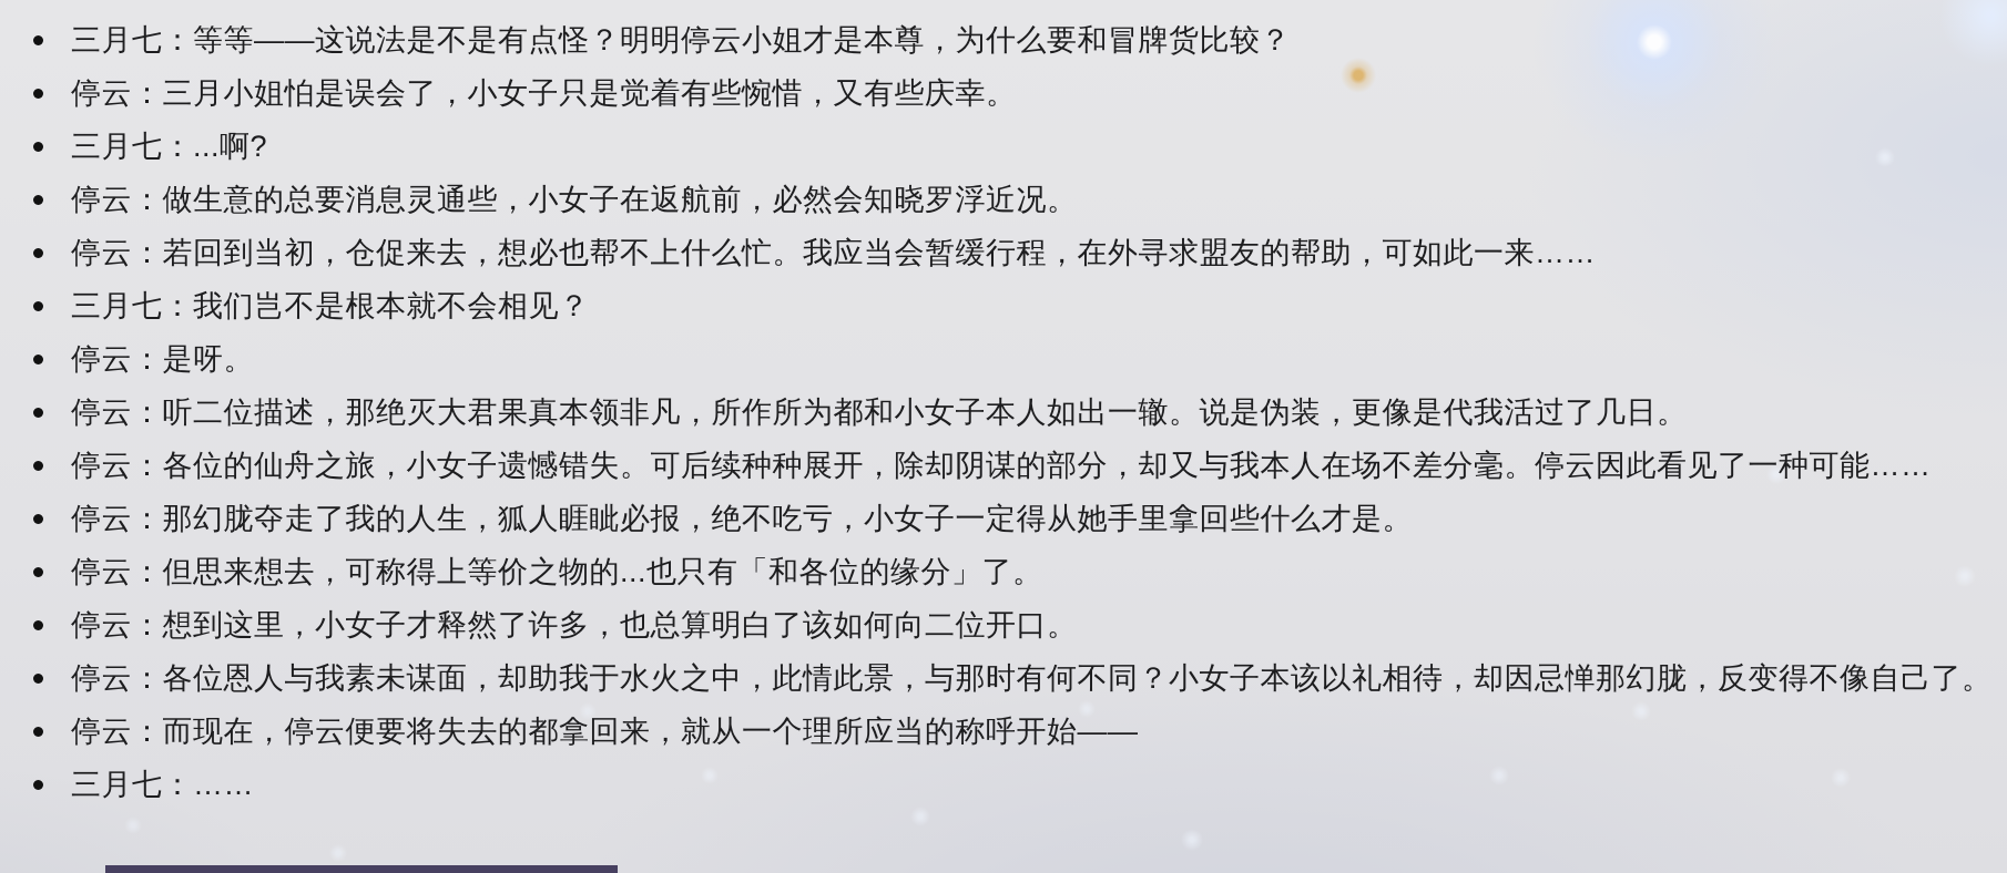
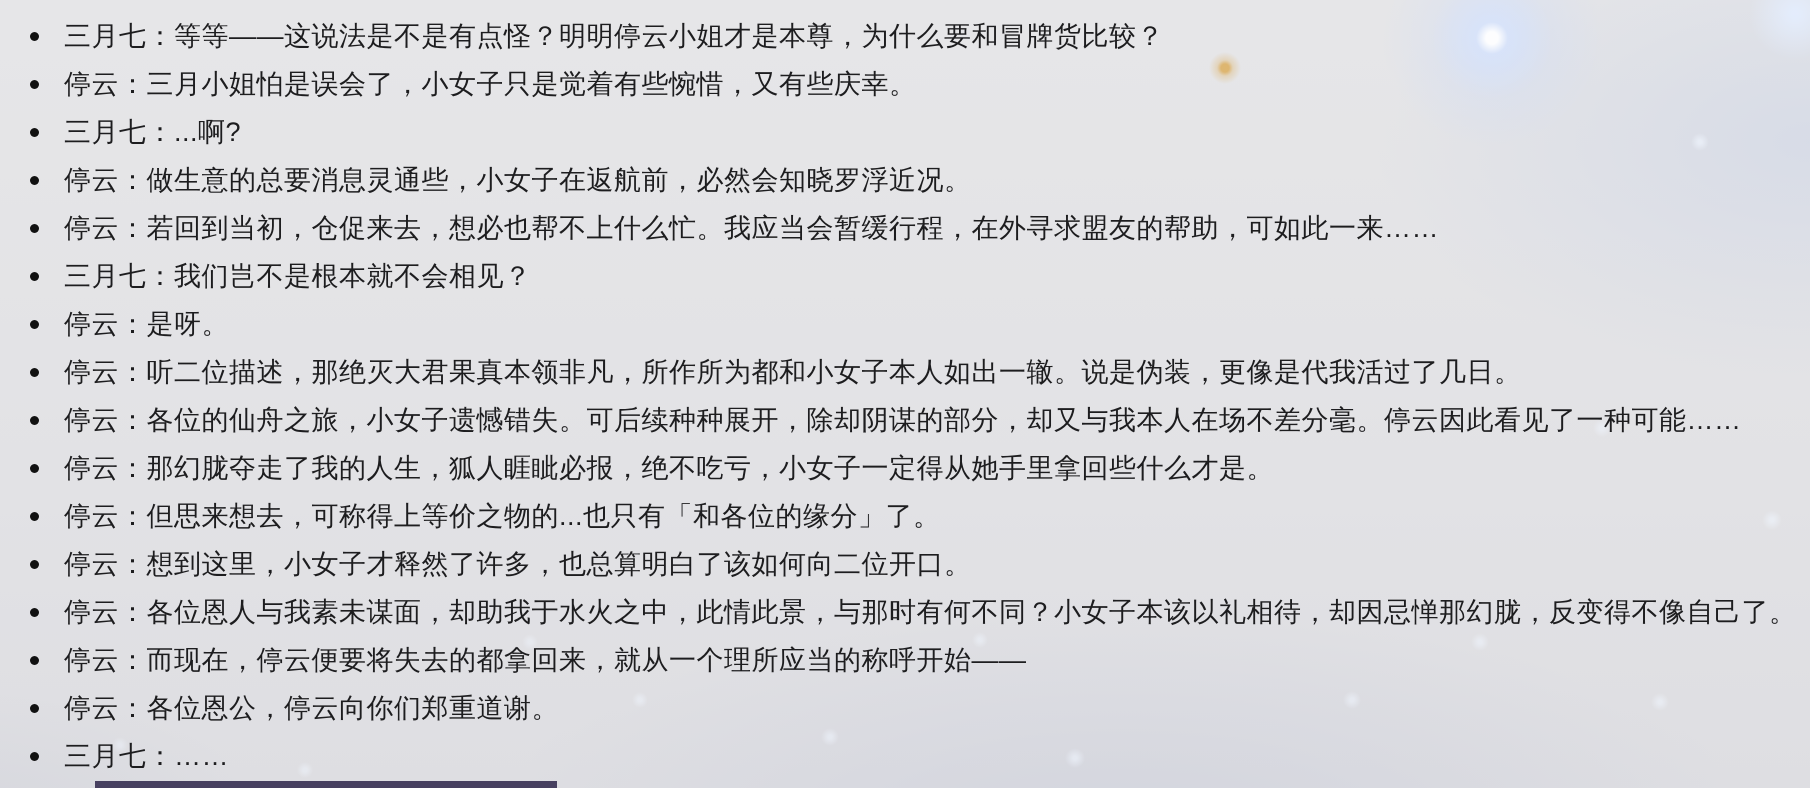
  三月七：等等——这说法是不是有点怪？明明停云小姐才是本尊，为什么要和冒牌货比较？
  停云：三月小姐怕是误会了，小女子只是觉着有些惋惜，又有些庆幸。
  三月七：...啊?
  停云：做生意的总要消息灵通些，小女子在返航前，必然会知晓罗浮近况。
  停云：若回到当初，仓促来去，想必也帮不上什么忙。我应当会暂缓行程，在外寻求盟友的帮助，可如此一来……
  三月七：我们岂不是根本就不会相见？
  停云：是呀。
  停云：听二位描述，那绝灭大君果真本领非凡，所作所为都和小女子本人如出一辙。说是伪装，更像是代我活过了几日。
  停云：各位的仙舟之旅，小女子遗憾错失。可后续种种展开，除却阴谋的部分，却又与我本人在场不差分毫。停云因此看见了一种可能……
  停云：那幻胧夺走了我的人生，狐人睚眦必报，绝不吃亏，小女子一定得从她手里拿回些什么才是。
  停云：但思来想去，可称得上等价之物的...也只有「和各位的缘分」了。
  停云：想到这里，小女子才释然了许多，也总算明白了该如何向二位开口。
  停云：各位恩人与我素未谋面，却助我于水火之中，此情此景，与那时有何不同？小女子本该以礼相待，却因忌惮那幻胧，反变得不像自己了。
  停云：而现在，停云便要将失去的都拿回来，就从一个理所应当的称呼开始——
+ 停云：各位恩公，停云向你们郑重道谢。
  三月七：……
